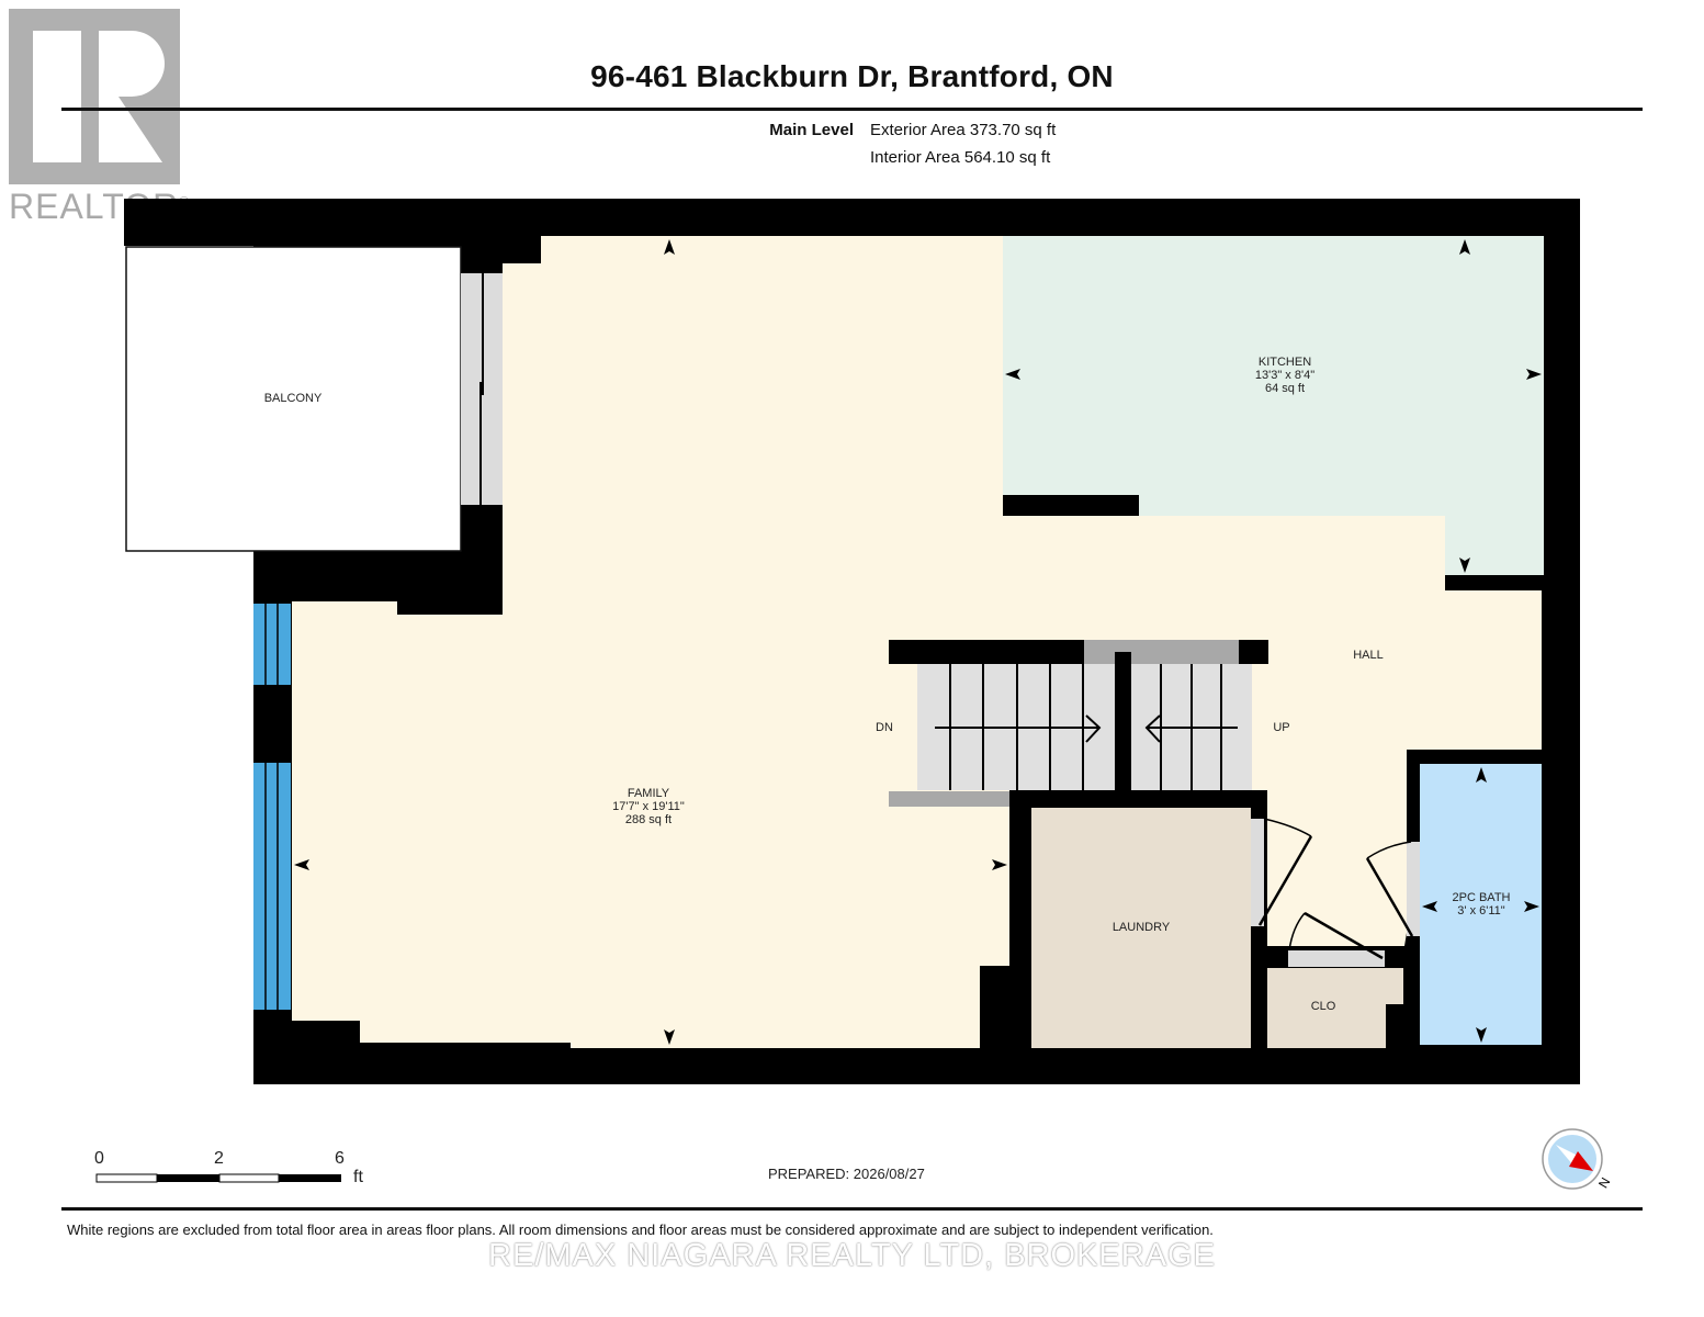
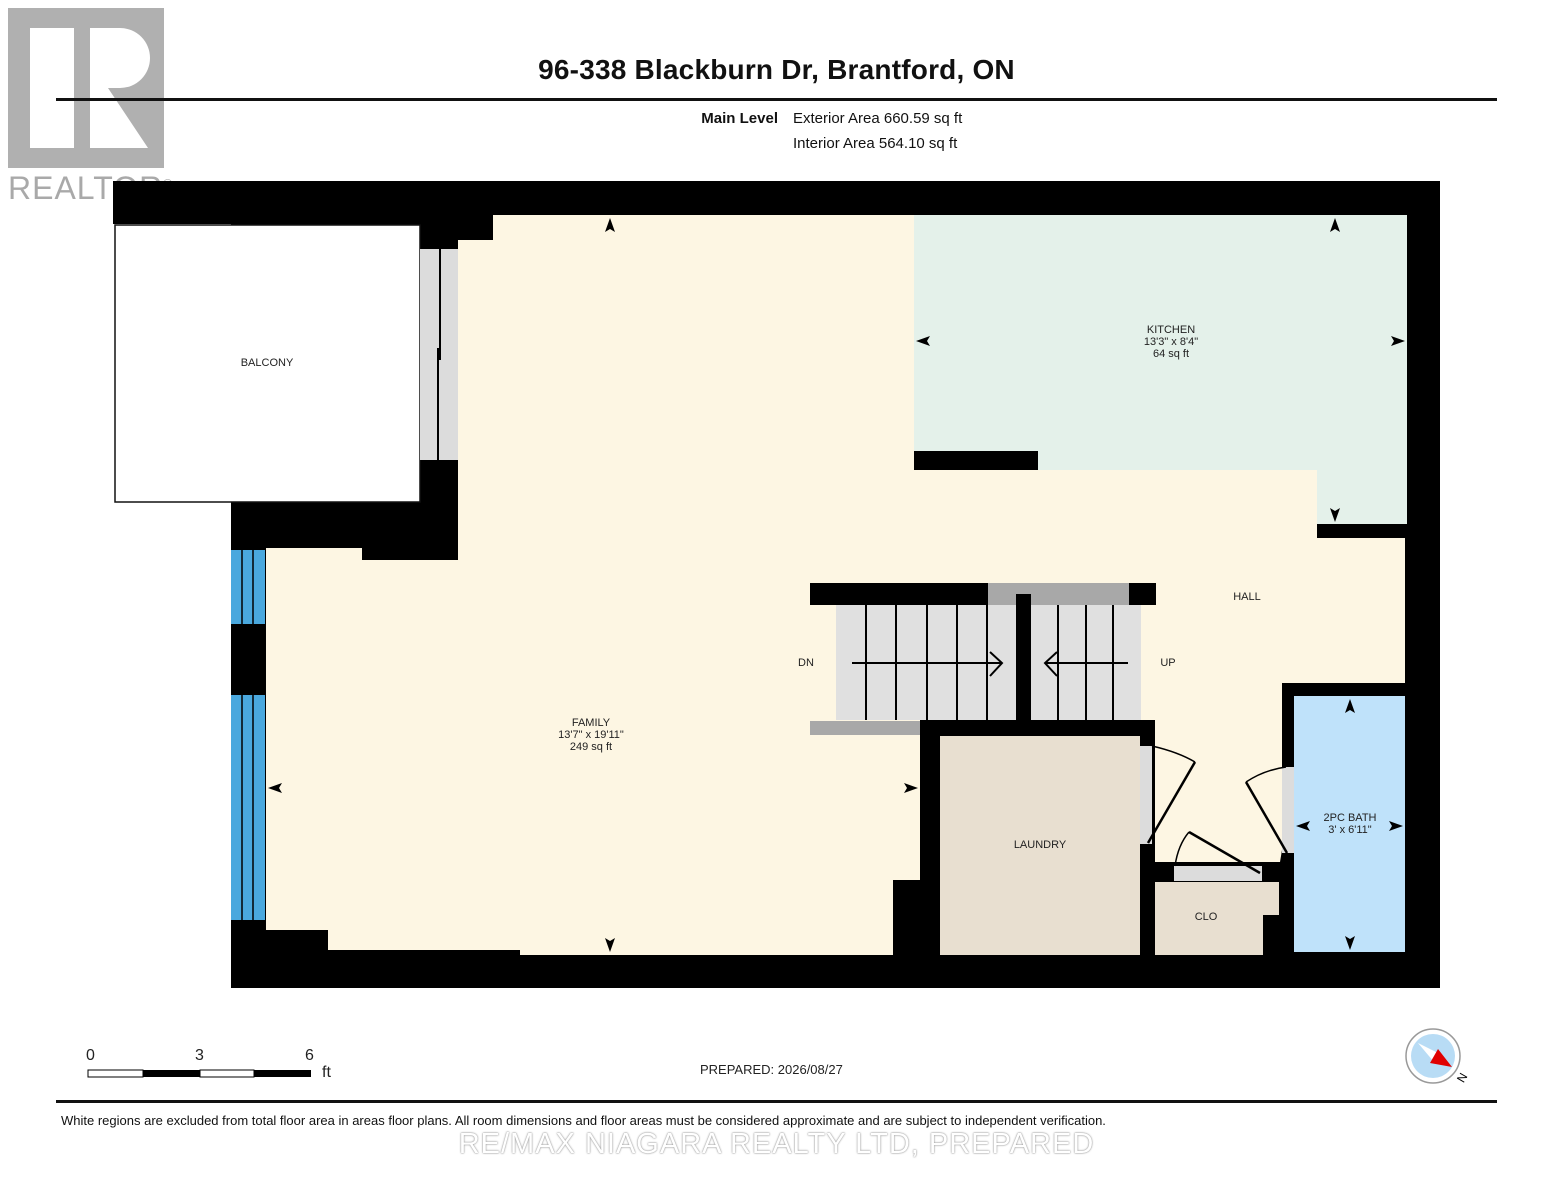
- 96-461 Blackburn Dr, Brantford, ON
+ 96-338 Blackburn Dr, Brantford, ON
  Main Level
- Exterior Area 373.70 sq ft
+ Exterior Area 660.59 sq ft
  Interior Area 564.10 sq ft
  BALCONY
  KITCHEN
  13'3" x 8'4"
  64 sq ft
  FAMILY
- 17'7" x 19'11"
+ 13'7" x 19'11"
- 288 sq ft
+ 249 sq ft
  HALL
  LAUNDRY
  CLO
  2PC BATH
  3' x 6'11"
  DN
  UP
  0
- 2
+ 3
  6
  ft
  PREPARED: 2026/08/27
  White regions are excluded from total floor area in areas floor plans. All room dimensions and floor areas must be considered approximate and are subject to independent verification.
- RE/MAX NIAGARA REALTY LTD, BROKERAGE
+ RE/MAX NIAGARA REALTY LTD, PREPARED
